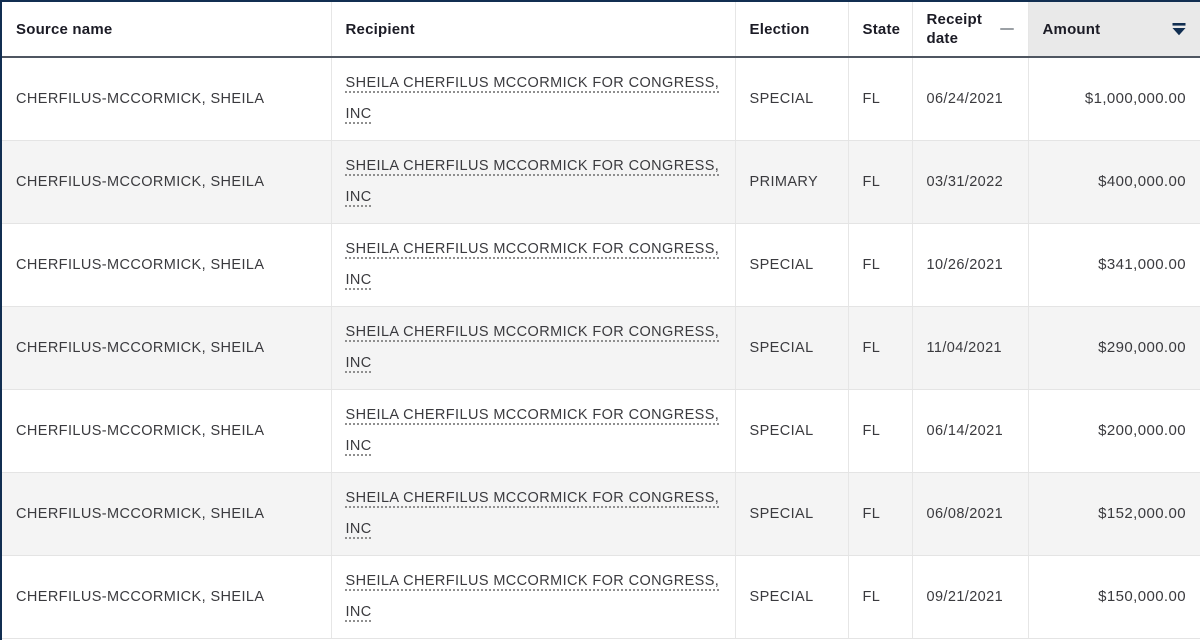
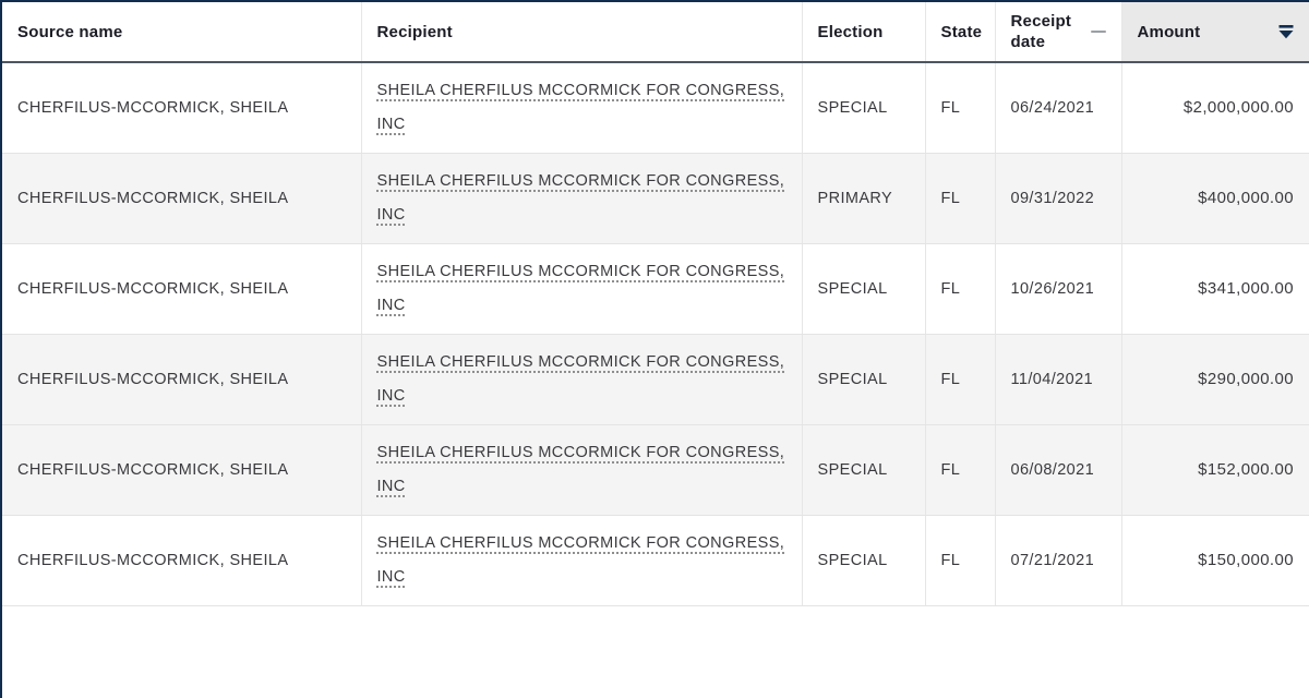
  Source name	Recipient	Election	State	Receipt date	Amount
- CHERFILUS-MCCORMICK, SHEILA	SHEILA CHERFILUS MCCORMICK FOR CONGRESS, INC	SPECIAL	FL	06/24/2021	$1,000,000.00
+ CHERFILUS-MCCORMICK, SHEILA	SHEILA CHERFILUS MCCORMICK FOR CONGRESS, INC	SPECIAL	FL	06/24/2021	$2,000,000.00
- CHERFILUS-MCCORMICK, SHEILA	SHEILA CHERFILUS MCCORMICK FOR CONGRESS, INC	PRIMARY	FL	03/31/2022	$400,000.00
+ CHERFILUS-MCCORMICK, SHEILA	SHEILA CHERFILUS MCCORMICK FOR CONGRESS, INC	PRIMARY	FL	09/31/2022	$400,000.00
  CHERFILUS-MCCORMICK, SHEILA	SHEILA CHERFILUS MCCORMICK FOR CONGRESS, INC	SPECIAL	FL	10/26/2021	$341,000.00
  CHERFILUS-MCCORMICK, SHEILA	SHEILA CHERFILUS MCCORMICK FOR CONGRESS, INC	SPECIAL	FL	11/04/2021	$290,000.00
- CHERFILUS-MCCORMICK, SHEILA	SHEILA CHERFILUS MCCORMICK FOR CONGRESS, INC	SPECIAL	FL	06/14/2021	$200,000.00
  CHERFILUS-MCCORMICK, SHEILA	SHEILA CHERFILUS MCCORMICK FOR CONGRESS, INC	SPECIAL	FL	06/08/2021	$152,000.00
- CHERFILUS-MCCORMICK, SHEILA	SHEILA CHERFILUS MCCORMICK FOR CONGRESS, INC	SPECIAL	FL	09/21/2021	$150,000.00
+ CHERFILUS-MCCORMICK, SHEILA	SHEILA CHERFILUS MCCORMICK FOR CONGRESS, INC	SPECIAL	FL	07/21/2021	$150,000.00
